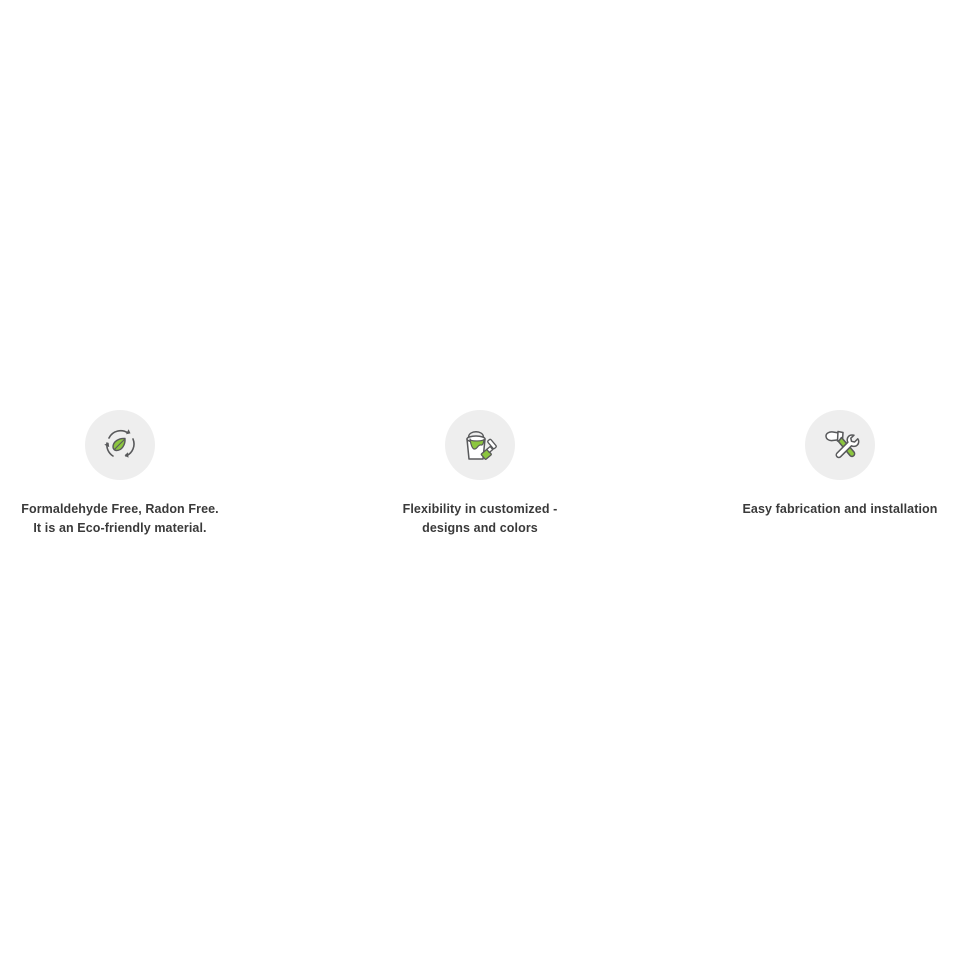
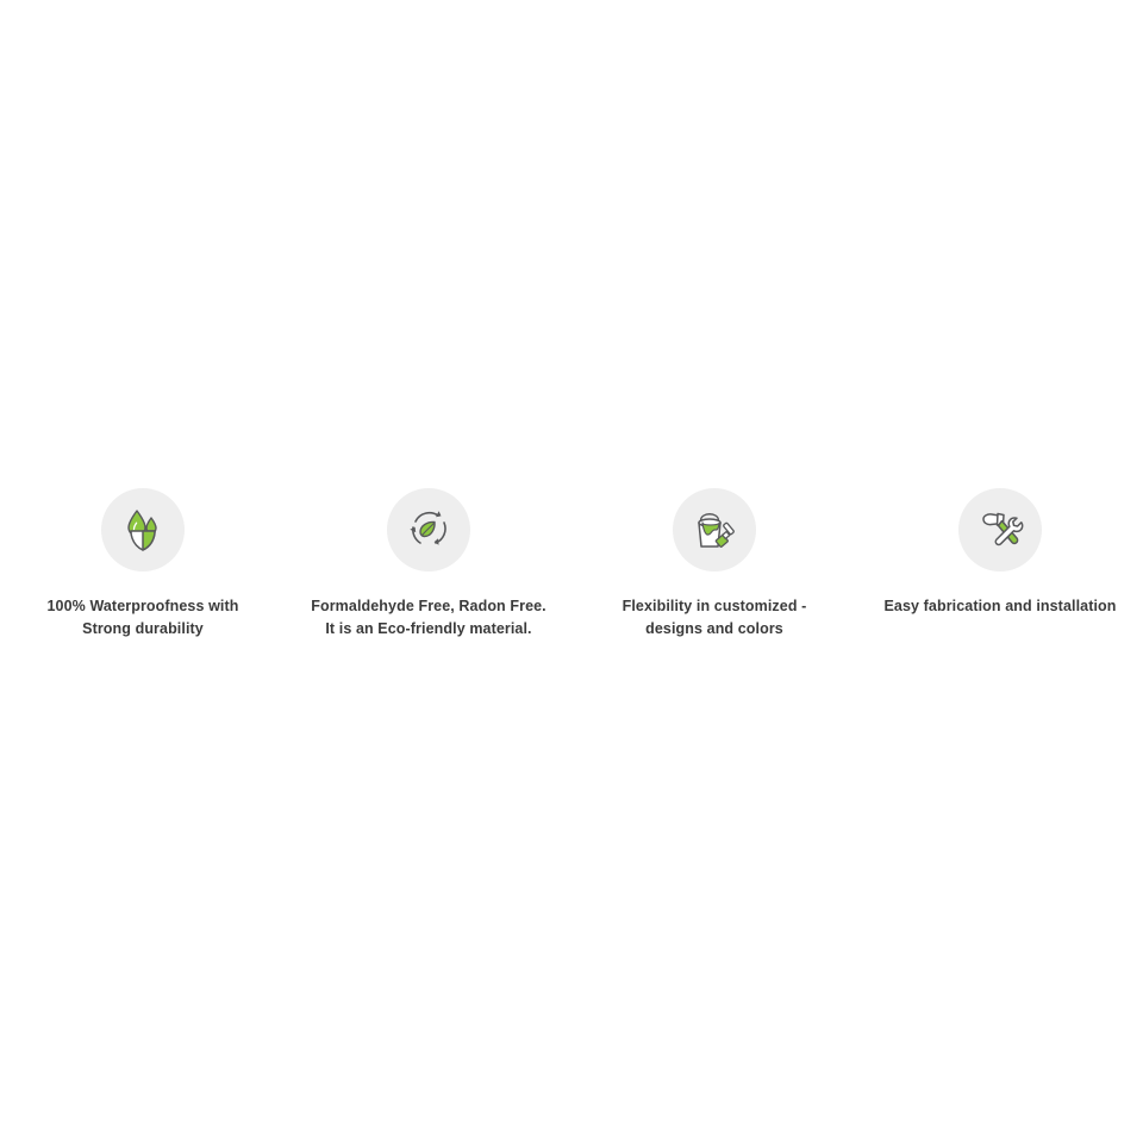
+ 100% Waterproofness with
+ Strong durability
  Formaldehyde Free, Radon Free.
  It is an Eco-friendly material.
  Flexibility in customized -
  designs and colors
  Easy fabrication and installation
